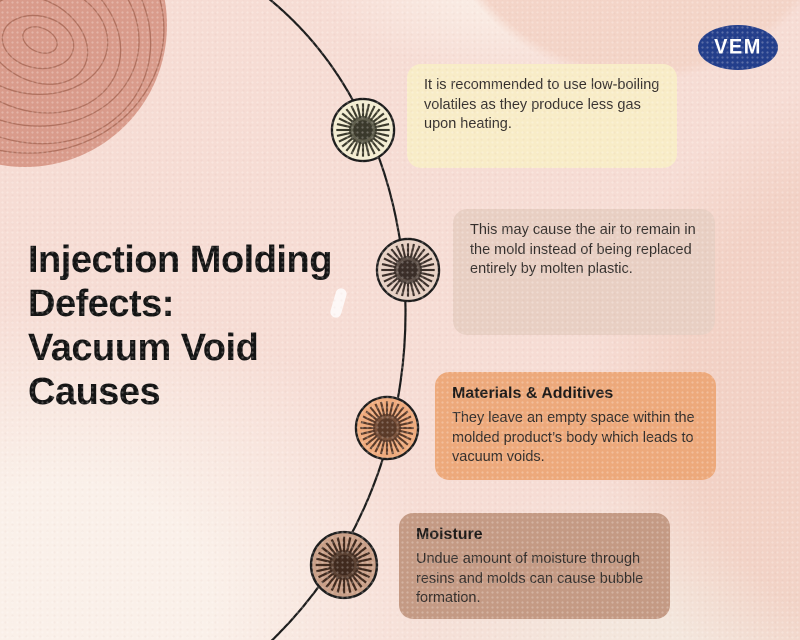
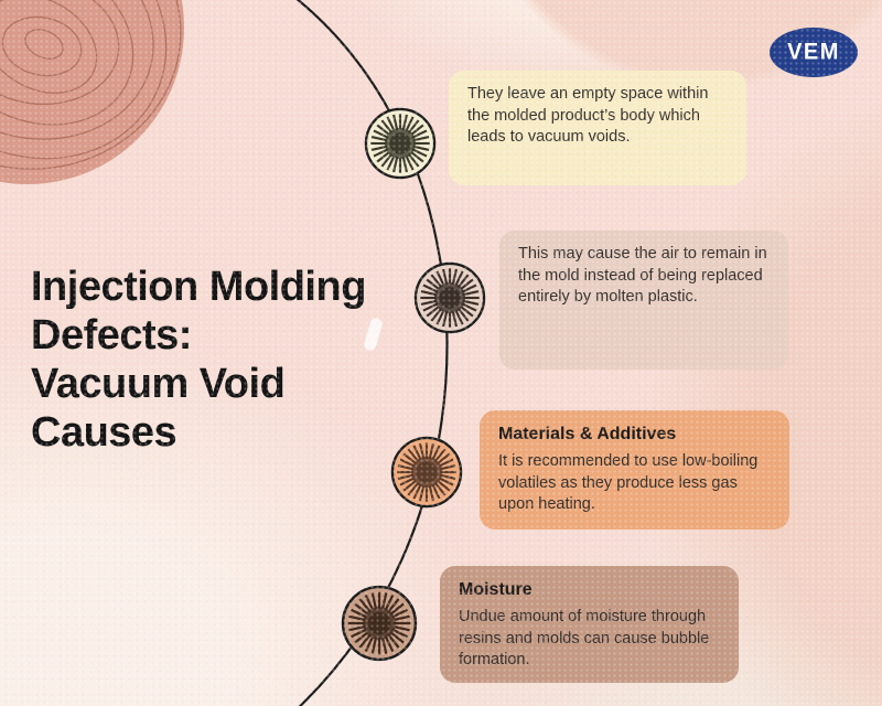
  Injection Molding
  Defects:
  Vacuum Void
  Causes
- It is recommended to use low-boiling volatiles as they produce less gas upon heating.
+ They leave an empty space within the molded product’s body which leads to vacuum voids.
  This may cause the air to remain in the mold instead of being replaced entirely by molten plastic.
  Materials & Additives
- They leave an empty space within the molded product’s body which leads to vacuum voids.
+ It is recommended to use low-boiling volatiles as they produce less gas upon heating.
  Moisture
  Undue amount of moisture through resins and molds can cause bubble formation.
  VEM
